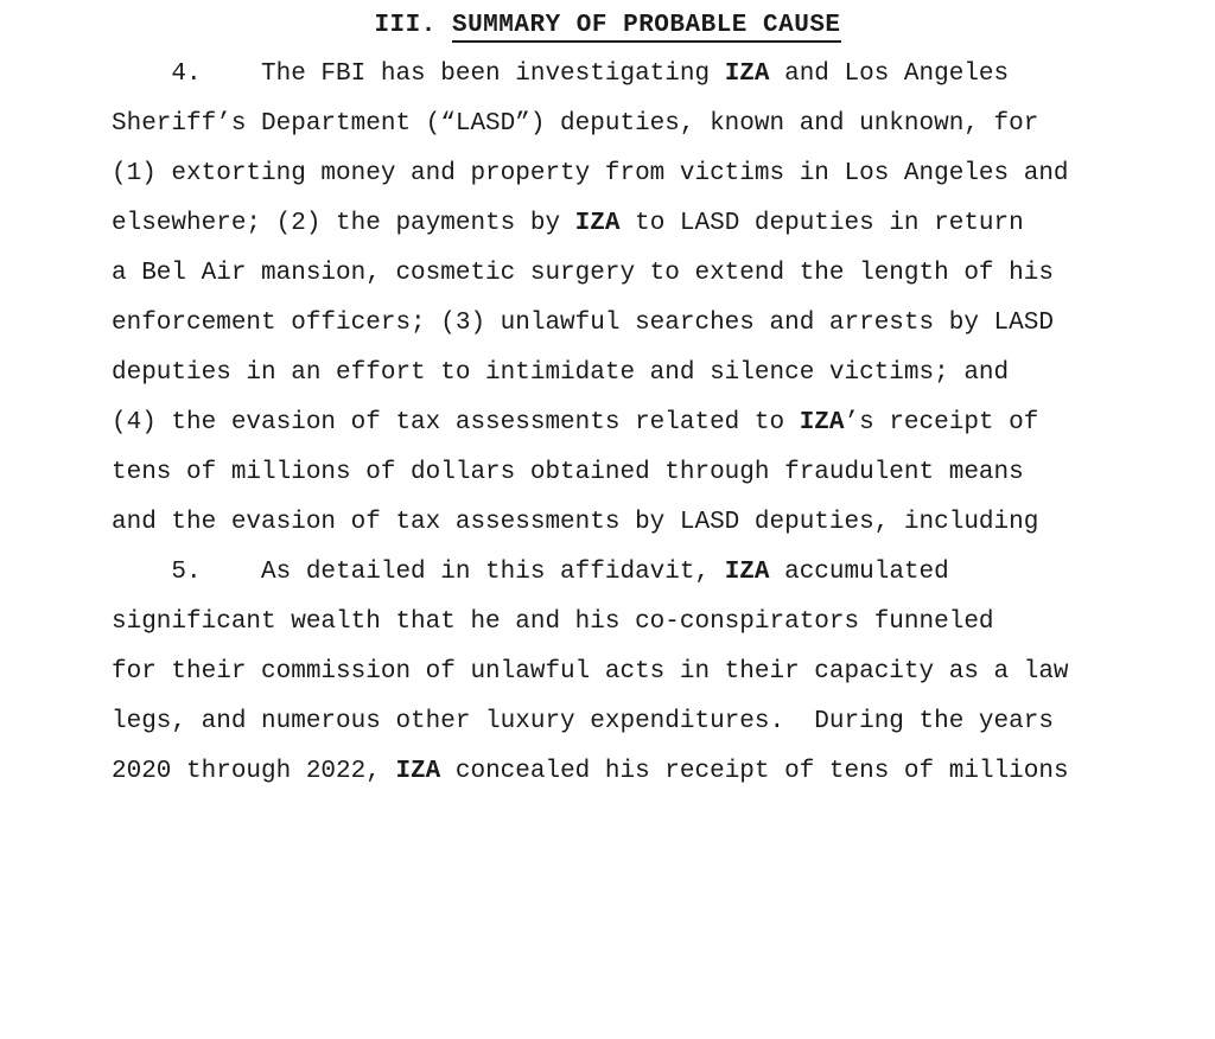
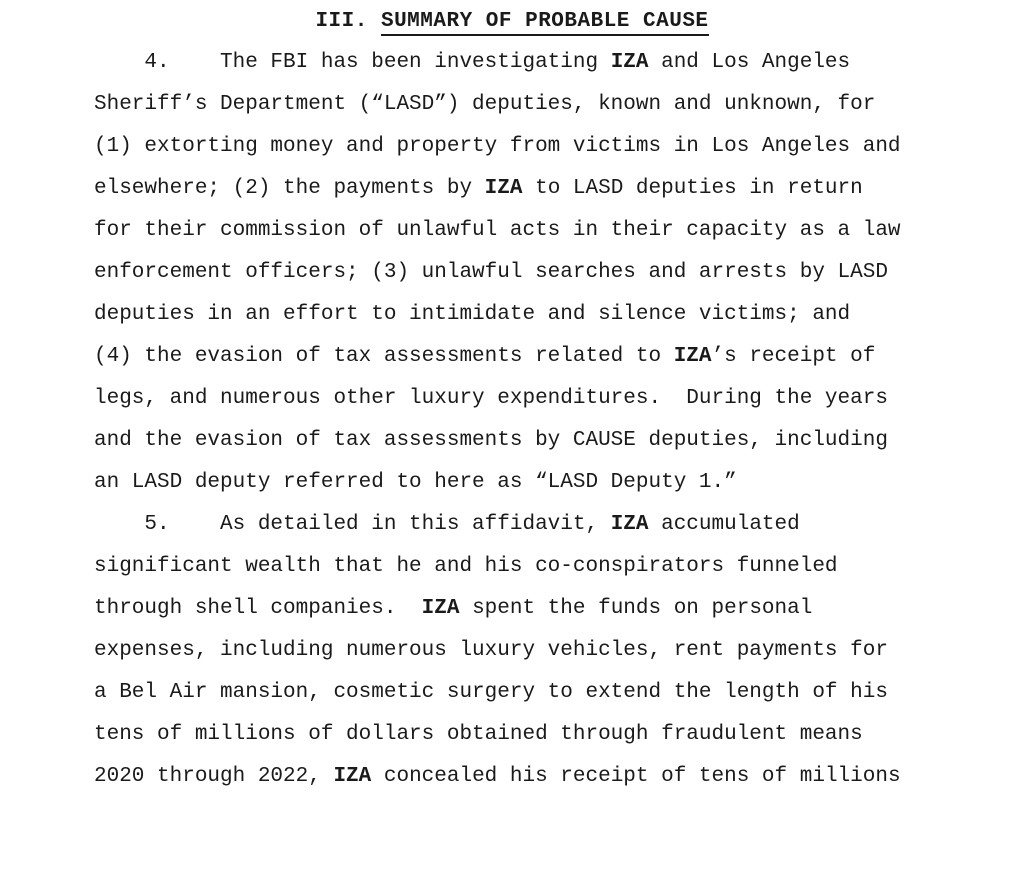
  III. SUMMARY OF PROBABLE CAUSE
  4. The FBI has been investigating IZA and Los Angeles
  Sheriff’s Department (“LASD”) deputies, known and unknown, for
  (1) extorting money and property from victims in Los Angeles and
  elsewhere; (2) the payments by IZA to LASD deputies in return
- a Bel Air mansion, cosmetic surgery to extend the length of his
+ for their commission of unlawful acts in their capacity as a law
  enforcement officers; (3) unlawful searches and arrests by LASD
  deputies in an effort to intimidate and silence victims; and
  (4) the evasion of tax assessments related to IZA’s receipt of
- tens of millions of dollars obtained through fraudulent means
+ legs, and numerous other luxury expenditures. During the years
- and the evasion of tax assessments by LASD deputies, including
+ and the evasion of tax assessments by CAUSE deputies, including
+ an LASD deputy referred to here as “LASD Deputy 1.”
  5. As detailed in this affidavit, IZA accumulated
  significant wealth that he and his co-conspirators funneled
+ through shell companies. IZA spent the funds on personal
+ expenses, including numerous luxury vehicles, rent payments for
- for their commission of unlawful acts in their capacity as a law
+ a Bel Air mansion, cosmetic surgery to extend the length of his
- legs, and numerous other luxury expenditures. During the years
+ tens of millions of dollars obtained through fraudulent means
  2020 through 2022, IZA concealed his receipt of tens of millions
